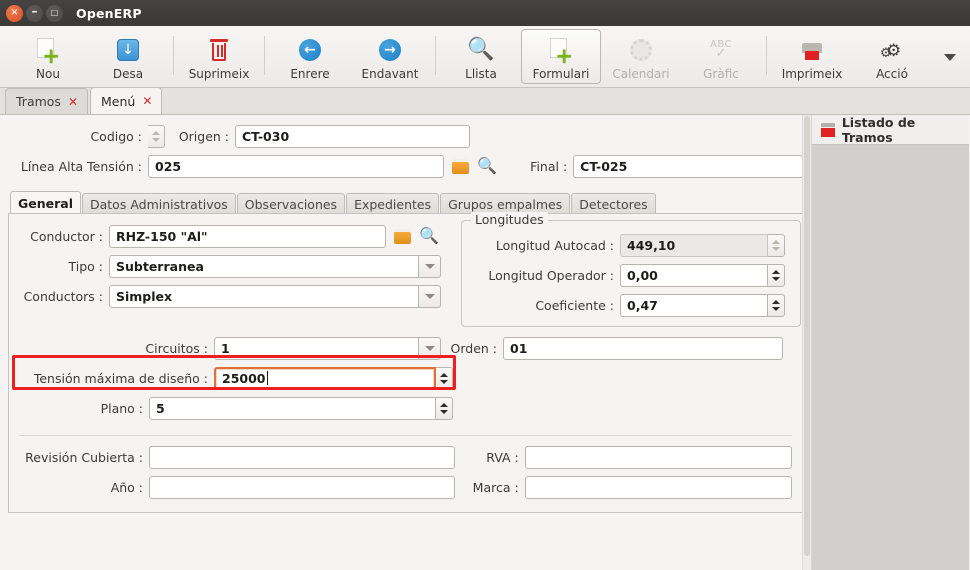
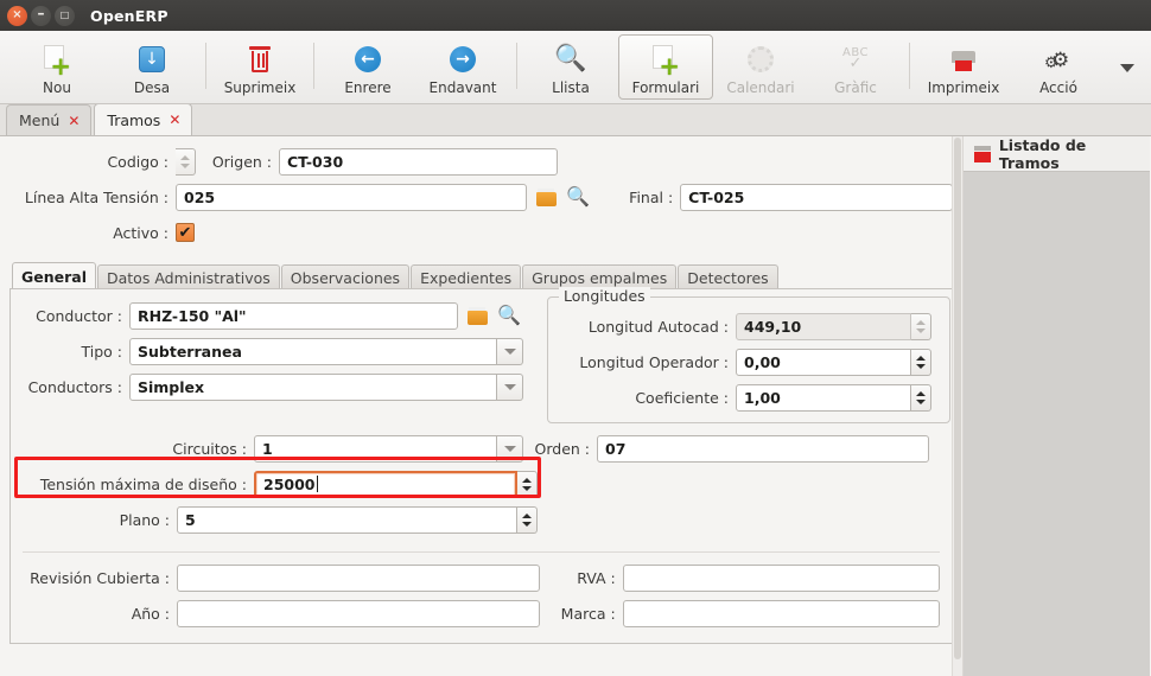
  ×
  –
  □
  OpenERP
  +
  Nou
  ↓
  Desa
  Suprimeix
  ←
  Enrere
  →
  Endavant
  🔍
  Llista
  +
  Formulari
  Calendari
  ABC
  ✓
  Gràfic
  Imprimeix
  ⚙
  ⚙
  Acció
- Tramos
+ Menú
  ✕
- Menú
+ Tramos
  ✕
  Codigo :
  Origen :
  CT-030
  Línea Alta Tensión :
  025
  🔍
  Final :
  CT-025
+ Activo :
+ ✔
  General
  Datos Administrativos
  Observaciones
  Expedientes
  Grupos empalmes
  Detectores
  Conductor :
  RHZ-150 "Al"
  🔍
  Tipo :
  Subterranea
  Conductors :
  Simplex
  Longitudes
  Longitud Autocad :
  449,10
  Longitud Operador :
  0,00
  Coeficiente :
- 0,47
+ 1,00
  Circuitos :
  1
  Orden :
- 01
+ 07
  Tensión máxima de diseño :
  25000
  Plano :
  5
  Revisión Cubierta :
  RVA :
  Año :
  Marca :
  Listado de Tramos
